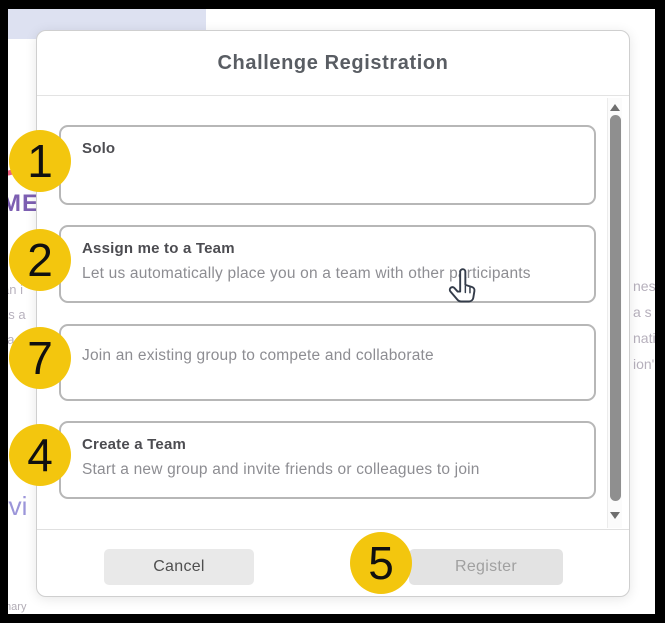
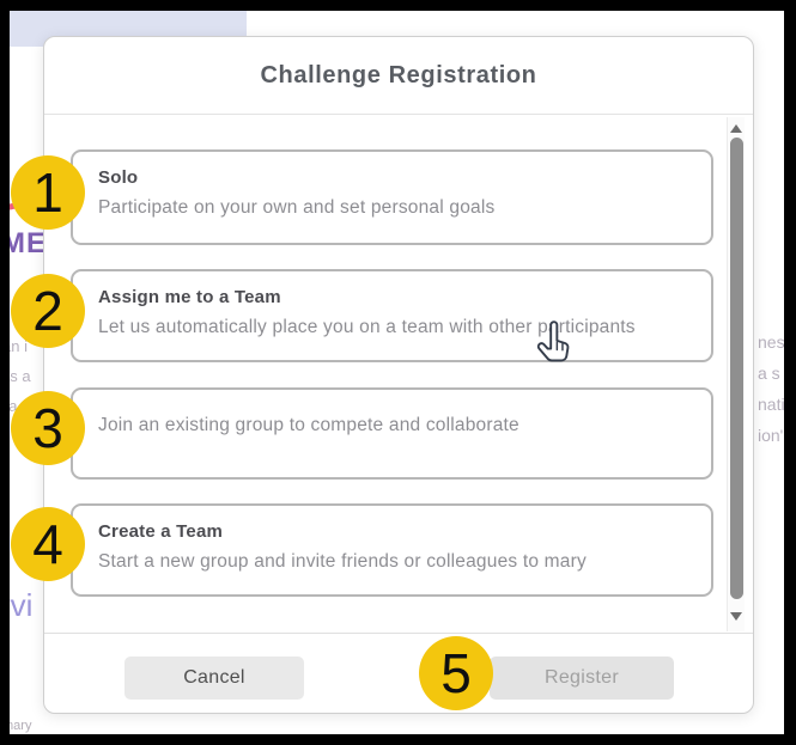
  ME
  an i
  as a
  ga
  rvi
  mary
  nes
  a s
  nati
  ion'
  Challenge Registration
  Solo
+ Participate on your own and set personal goals
  Assign me to a Team
  Let us automatically place you on a team with other prticipants
  Join an existing group to compete and collaborate
  Create a Team
- Start a new group and invite friends or colleagues to join
+ Start a new group and invite friends or colleagues to mary
  Cancel
  Register
  1
  2
- 7
+ 3
  4
  5
